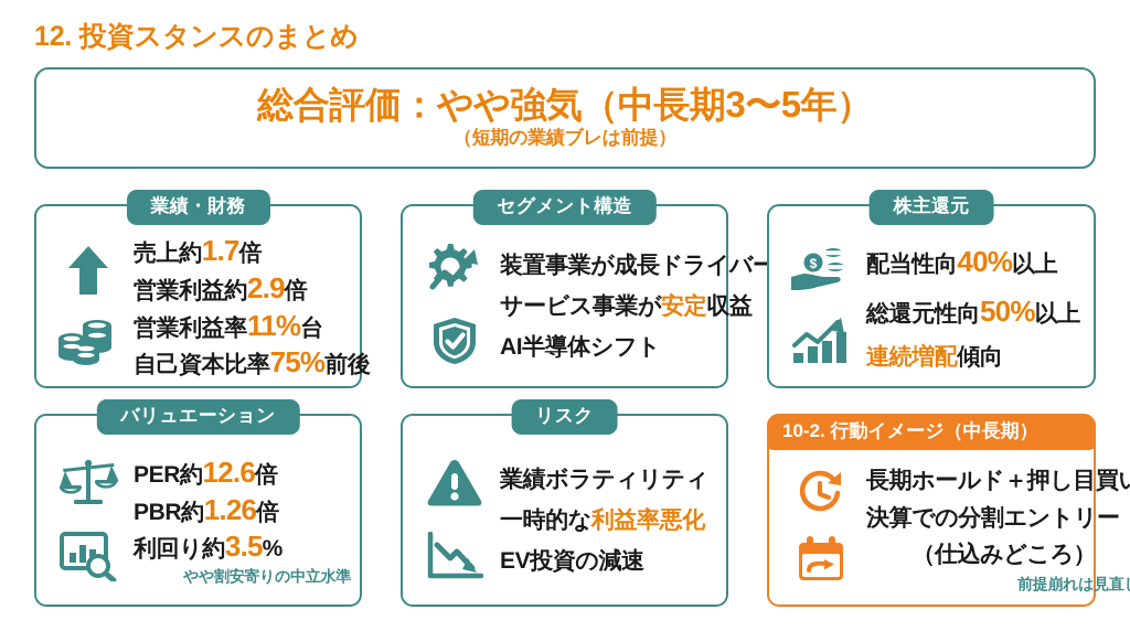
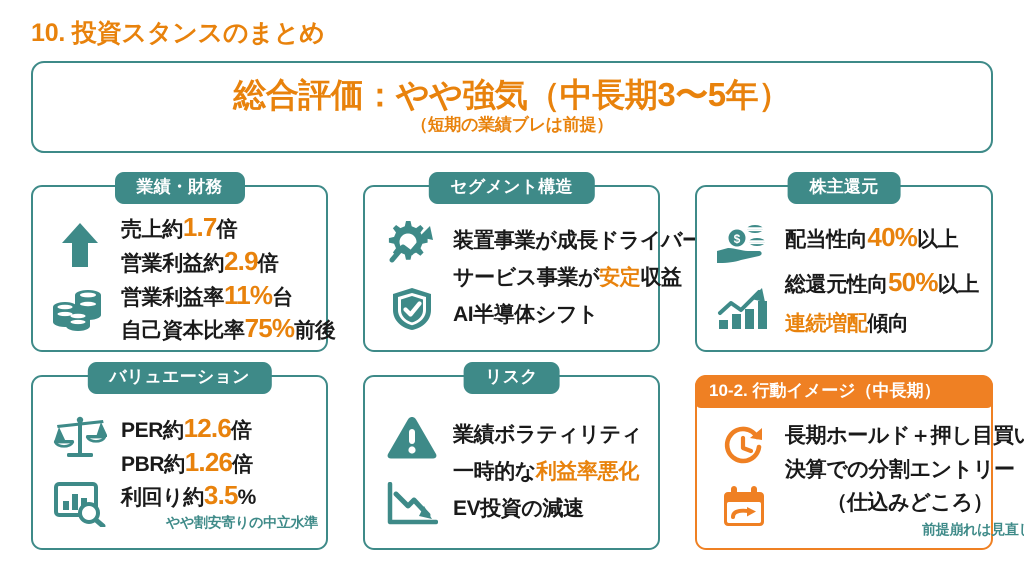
- 12. 投資スタンスのまとめ
+ 10. 投資スタンスのまとめ
  総合評価：やや強気（中長期3〜5年）
  （短期の業績ブレは前提）
  業績・財務
  売上約1.7倍
  営業利益約2.9倍
  営業利益率11%台
  自己資本比率75%前後
  セグメント構造
  装置事業が成長ドライバー
  サービス事業が安定収益
  AI半導体シフト
  株主還元
  $
  配当性向40%以上
  総還元性向50%以上
  連続増配傾向
  バリュエーション
  PER約12.6倍
  PBR約1.26倍
  利回り約3.5%
  やや割安寄りの中立水準
  リスク
  業績ボラティリティ
  一時的な利益率悪化
  EV投資の減速
  10-2. 行動イメージ（中長期）
  長期ホールド＋押し目買
  決算での分割エントリー
  （仕込みどころ）
  前提崩れは見直
